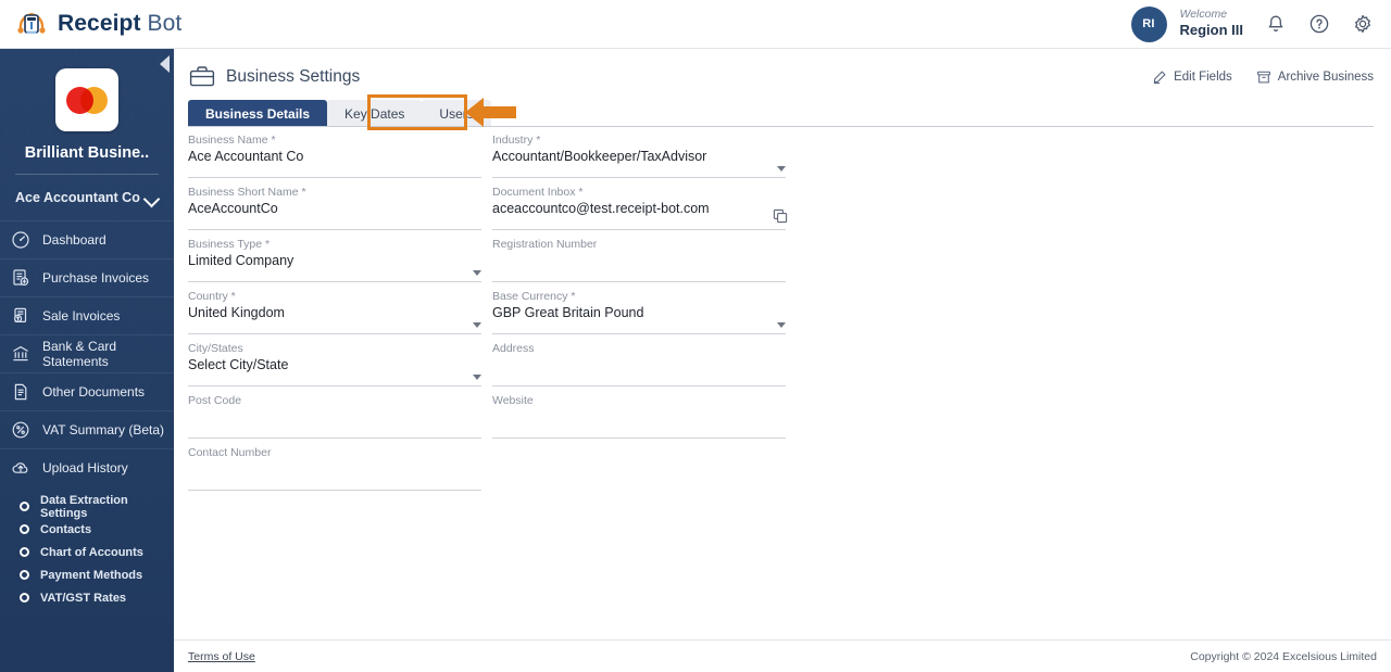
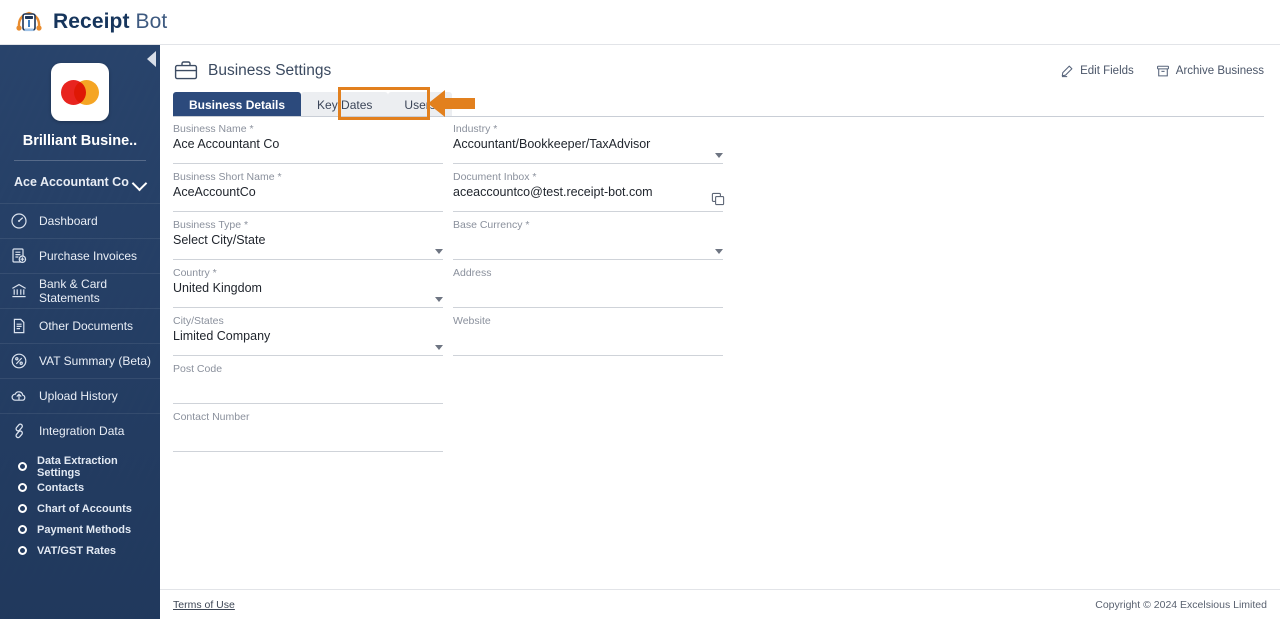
  Receipt Bot
- RI
- Welcome
- Region III
  Brilliant Busine..
  Ace Accountant Co
  Dashboard
  Purchase Invoices
- Sale Invoices
  Bank & Card Statements
  Other Documents
  VAT Summary (Beta)
  Upload History
+ Integration Data
  Data Extraction Settings
  Contacts
  Chart of Accounts
  Payment Methods
  VAT/GST Rates
  Business Settings
  Edit Fields
  Archive Business
  Business Details
  Key Dates
  User
  Business Name *
  Ace Accountant Co
  Business Short Name *
  AceAccountCo
  Business Type *
- Limited Company
+ Select City/State
  Country *
  United Kingdom
  City/States
- Select City/State
+ Limited Company
  Post Code
  Contact Number
  Industry *
  Accountant/Bookkeeper/TaxAdvisor
  Document Inbox *
  aceaccountco@test.receipt-bot.com
- Registration Number
  Base Currency *
- GBP Great Britain Pound
  Address
  Website
  Terms of Use
  Copyright © 2024 Excelsious Limited
